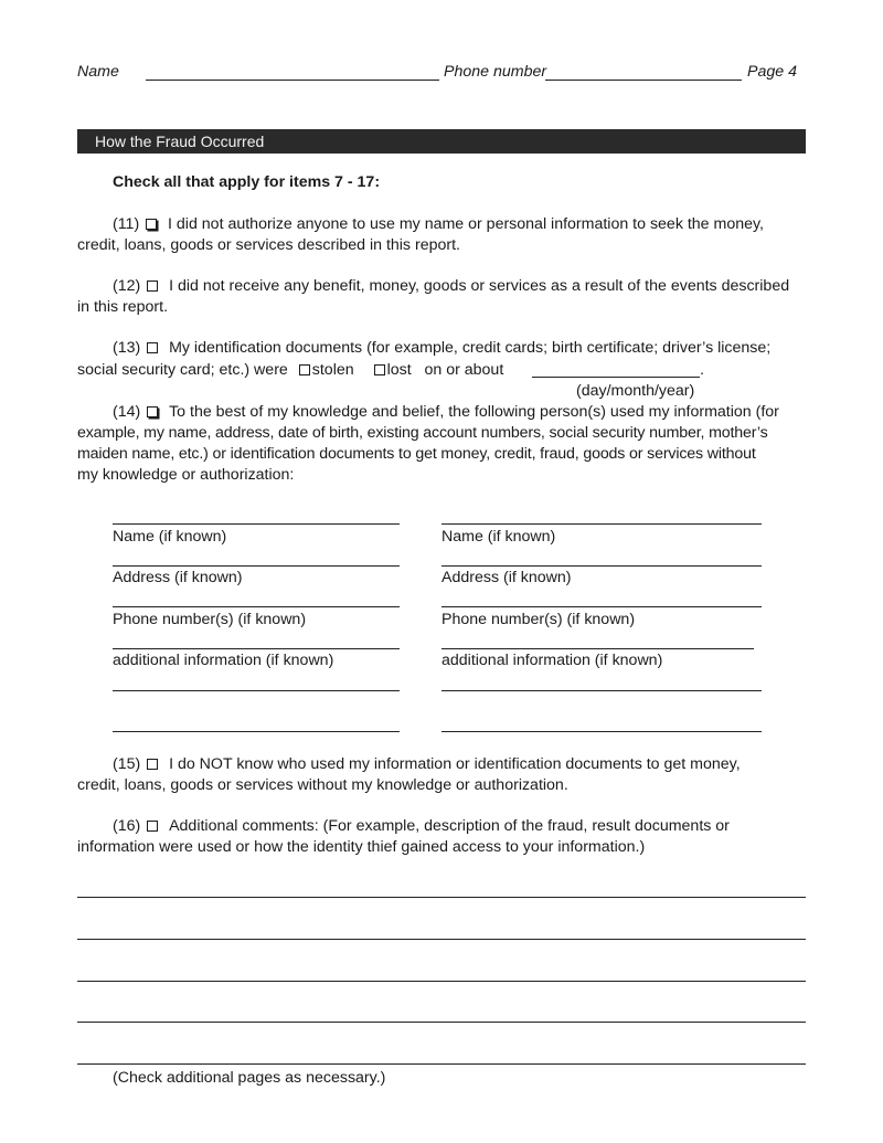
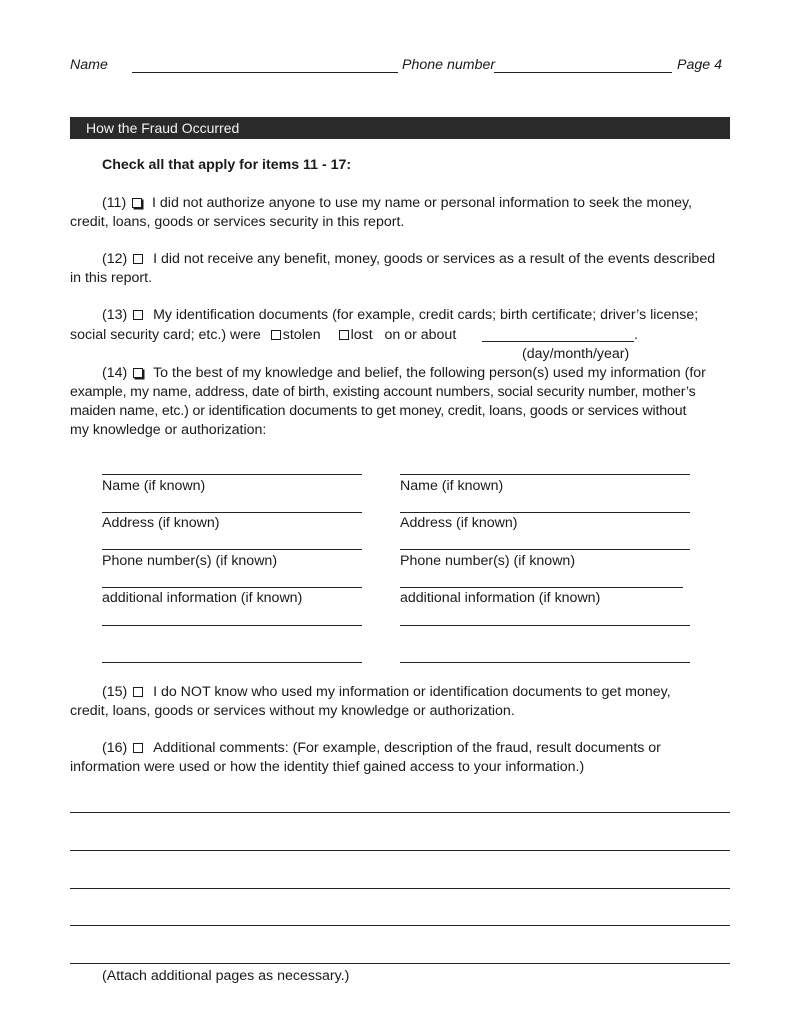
  Name
  Phone number
  Page 4
  How the Fraud Occurred
- Check all that apply for items 7 - 17:
+ Check all that apply for items 11 - 17:
  (11) I did not authorize anyone to use my name or personal information to seek the money,
- credit, loans, goods or services described in this report.
+ credit, loans, goods or services security in this report.
  (12) I did not receive any benefit, money, goods or services as a result of the events described
  in this report.
  (13) My identification documents (for example, credit cards; birth certificate; driver’s license;
  social security card; etc.) were stolen lost on or about
  .
  (day/month/year)
  (14) To the best of my knowledge and belief, the following person(s) used my information (for
  example, my name, address, date of birth, existing account numbers, social security number, mother’s
- maiden name, etc.) or identification documents to get money, credit, fraud, goods or services without
+ maiden name, etc.) or identification documents to get money, credit, loans, goods or services without
  my knowledge or authorization:
  Name (if known)
  Address (if known)
  Phone number(s) (if known)
  additional information (if known)
  Name (if known)
  Address (if known)
  Phone number(s) (if known)
  additional information (if known)
  (15) I do NOT know who used my information or identification documents to get money,
  credit, loans, goods or services without my knowledge or authorization.
  (16) Additional comments: (For example, description of the fraud, result documents or
  information were used or how the identity thief gained access to your information.)
- (Check additional pages as necessary.)
+ (Attach additional pages as necessary.)
